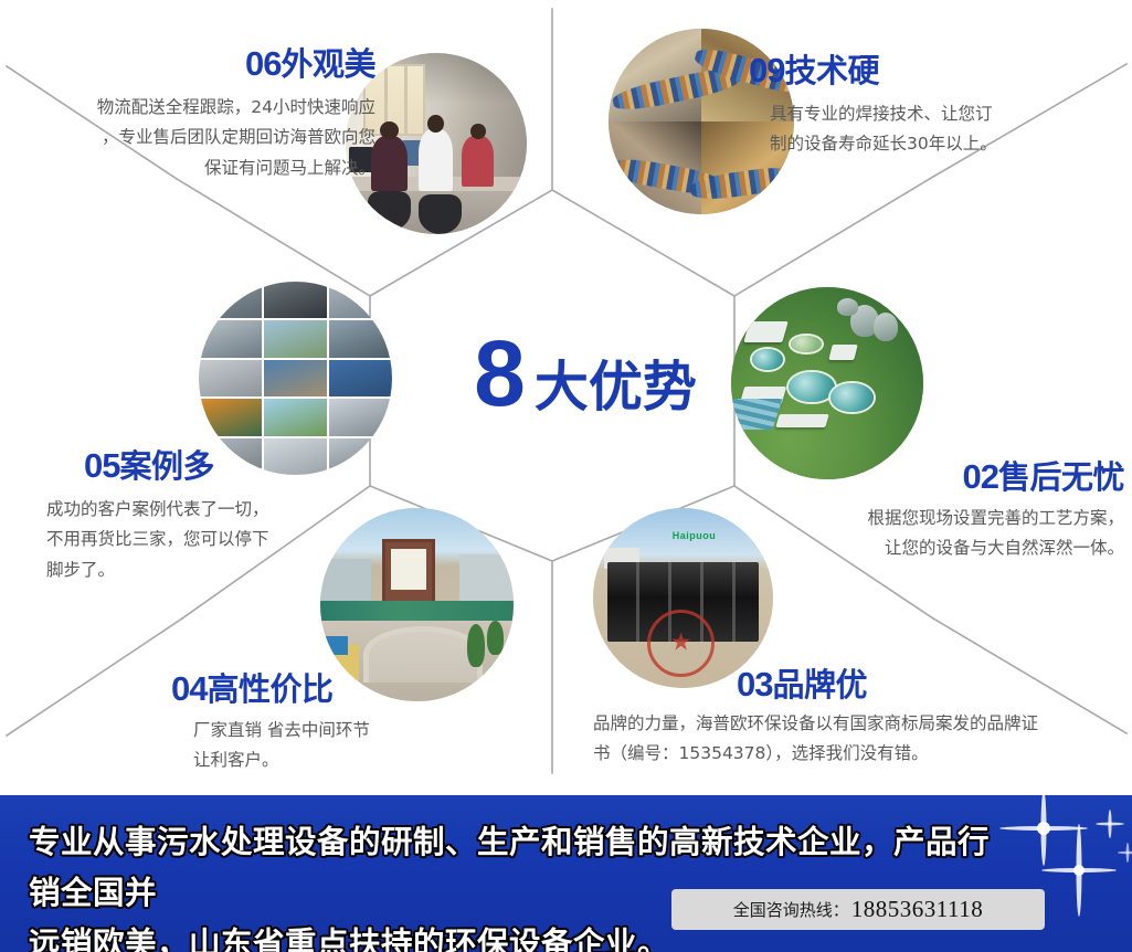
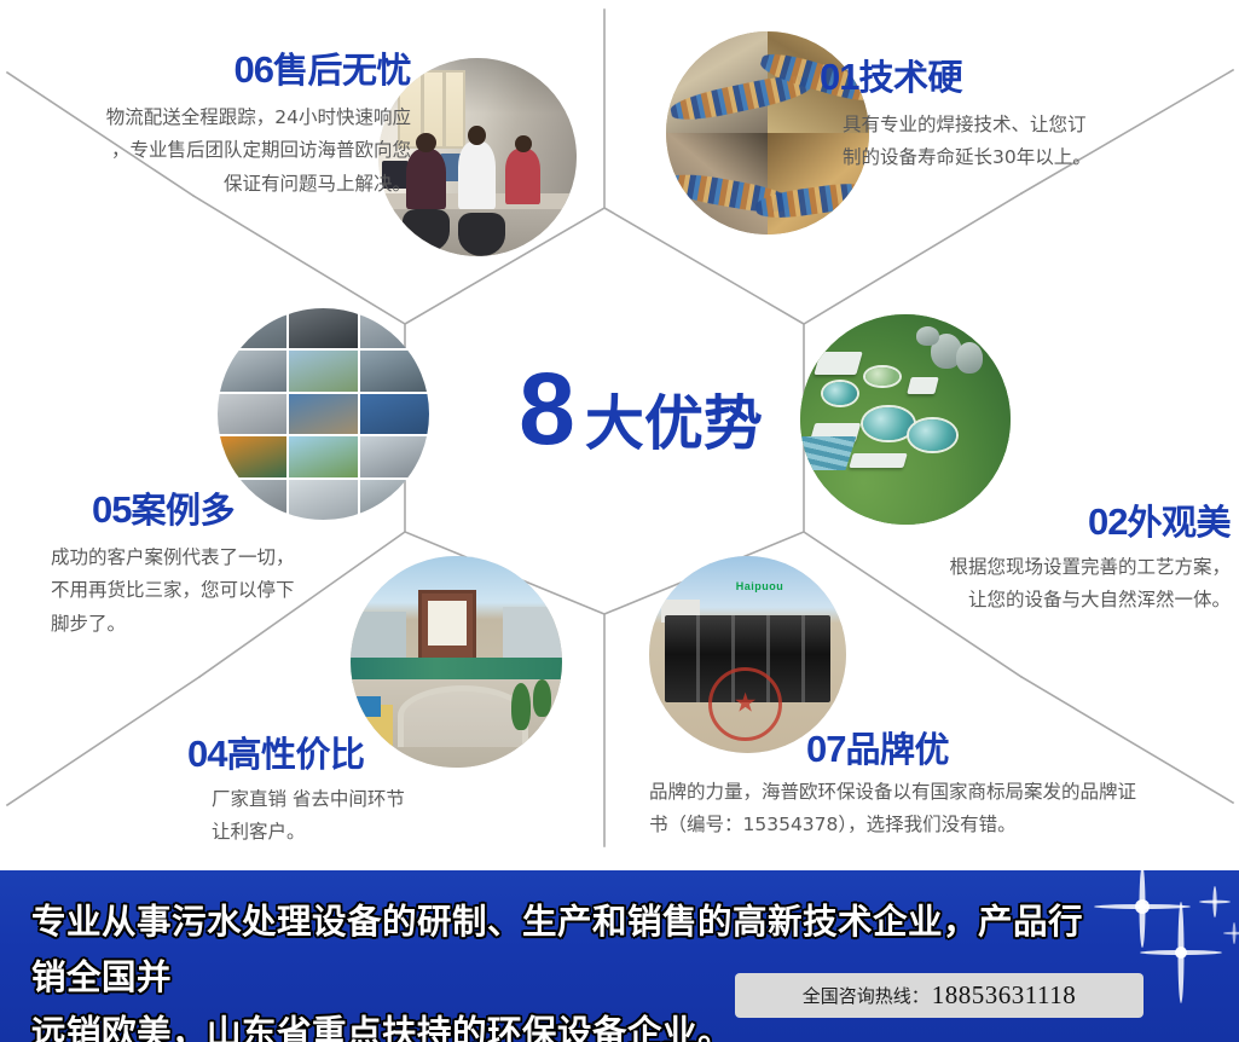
  8
  大优势
- 06外观美
+ 06售后无忧
  物流配送全程跟踪，24小时快速响应
  ，专业售后团队定期回访海普欧向您
  保证有问题马上解决。
- 09技术硬
+ 01技术硬
  具有专业的焊接技术、让您订
  制的设备寿命延长30年以上。
- 02售后无忧
+ 02外观美
  根据您现场设置完善的工艺方案，
  让您的设备与大自然浑然一体。
  Haipuou
- 03品牌优
+ 07品牌优
  品牌的力量，海普欧环保设备以有国家商标局案发的品牌证
  书（编号：15354378），选择我们没有错。
  04高性价比
  厂家直销 省去中间环节
  让利客户。
  05案例多
  成功的客户案例代表了一切，
  不用再货比三家，您可以停下
  脚步了。
  专业从事污水处理设备的研制、生产和销售的高新技术企业，产品行销全国并
  远销欧美，山东省重点扶持的环保设备企业。
  全国咨询热线：
  18853631118
